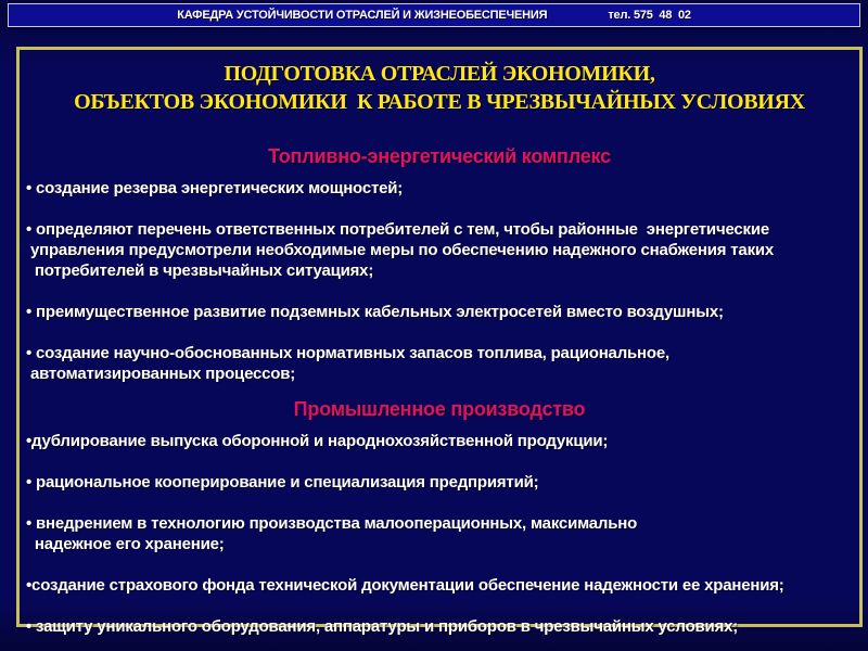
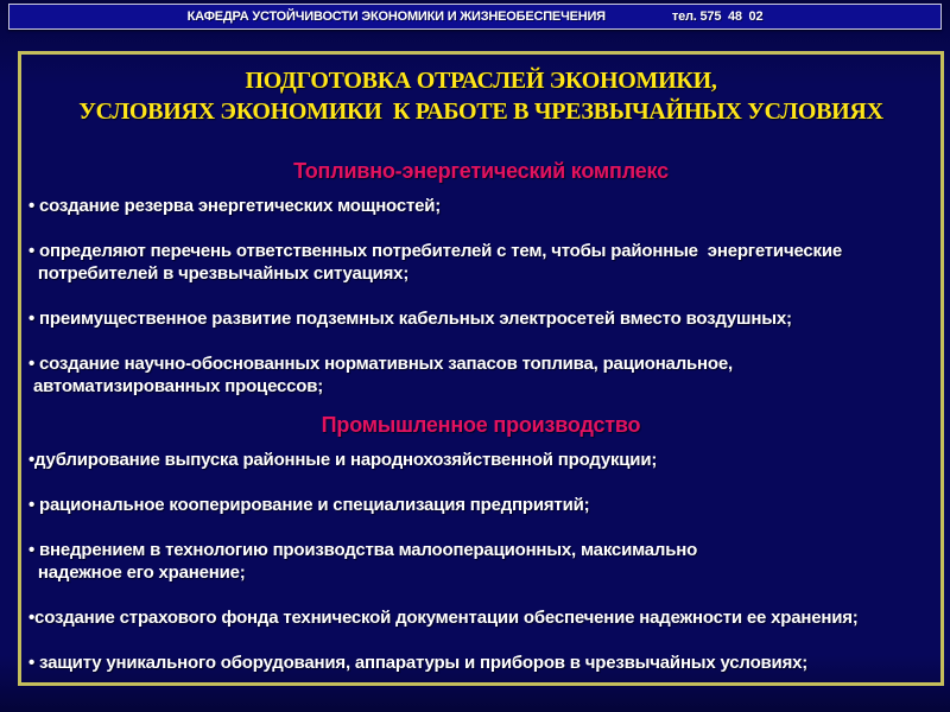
- КАФЕДРА УСТОЙЧИВОСТИ ОТРАСЛЕЙ И ЖИЗНЕОБЕСПЕЧЕНИЯ
+ КАФЕДРА УСТОЙЧИВОСТИ ЭКОНОМИКИ И ЖИЗНЕОБЕСПЕЧЕНИЯ
  тел. 575 48 02
  ПОДГОТОВКА ОТРАСЛЕЙ ЭКОНОМИКИ,
- ОБЪЕКТОВ ЭКОНОМИКИ К РАБОТЕ В ЧРЕЗВЫЧАЙНЫХ УСЛОВИЯХ
+ УСЛОВИЯХ ЭКОНОМИКИ К РАБОТЕ В ЧРЕЗВЫЧАЙНЫХ УСЛОВИЯХ
  Топливно-энергетический комплекс
  • создание резерва энергетических мощностей;
  • определяют перечень ответственных потребителей с тем, чтобы районные энергетические
- управления предусмотрели необходимые меры по обеспечению надежного снабжения таких
  потребителей в чрезвычайных ситуациях;
  • преимущественное развитие подземных кабельных электросетей вместо воздушных;
  • создание научно-обоснованных нормативных запасов топлива, рациональное,
  автоматизированных процессов;
  Промышленное производство
- •дублирование выпуска оборонной и народнохозяйственной продукции;
+ •дублирование выпуска районные и народнохозяйственной продукции;
  • рациональное кооперирование и специализация предприятий;
  • внедрением в технологию производства малооперационных, максимально
  надежное его хранение;
  •создание страхового фонда технической документации обеспечение надежности ее хранения;
  • защиту уникального оборудования, аппаратуры и приборов в чрезвычайных условиях;
